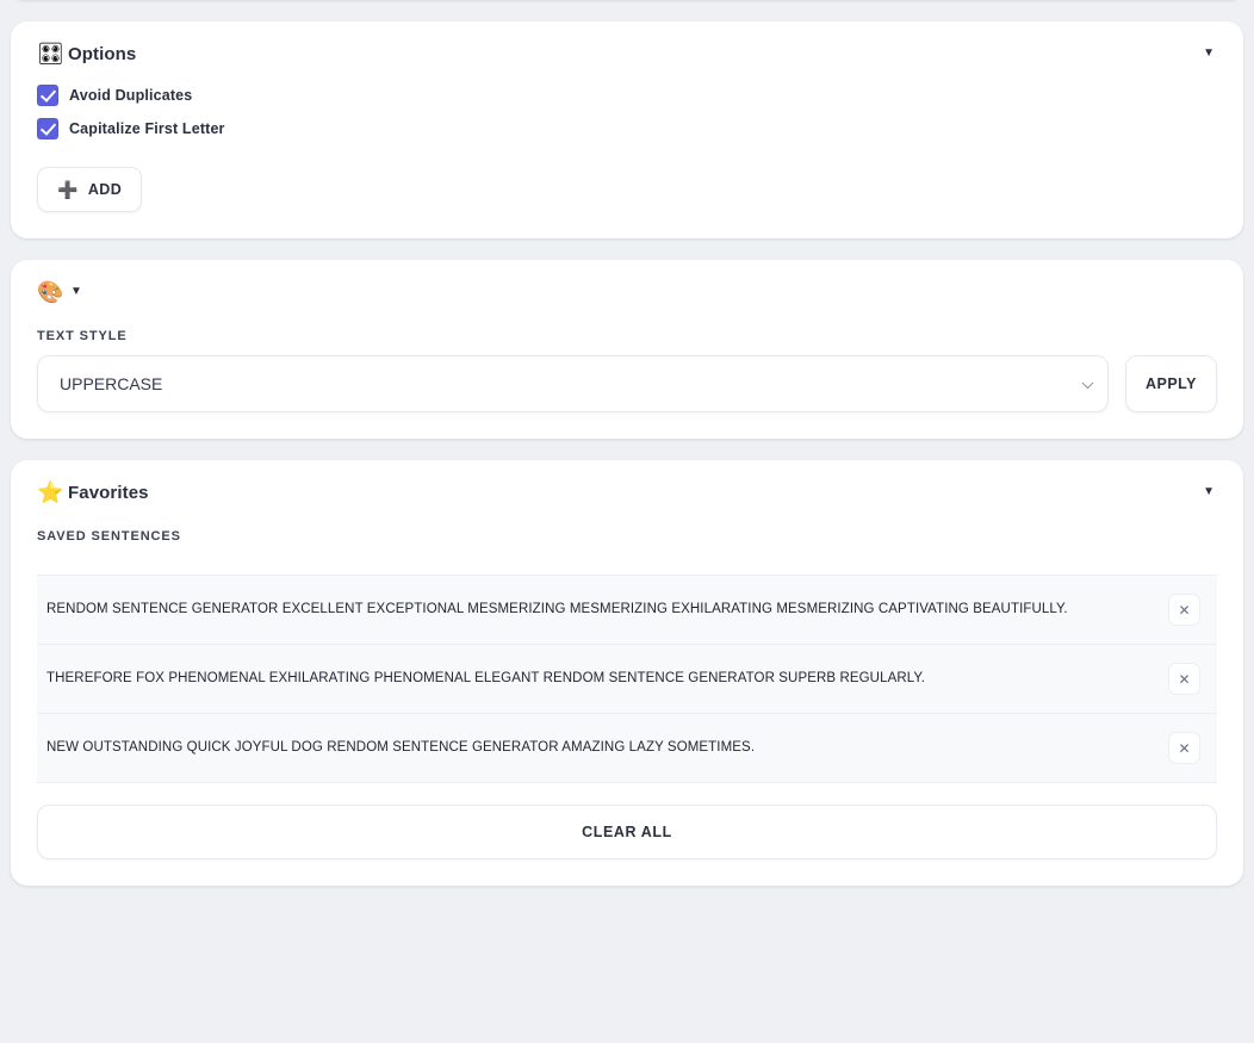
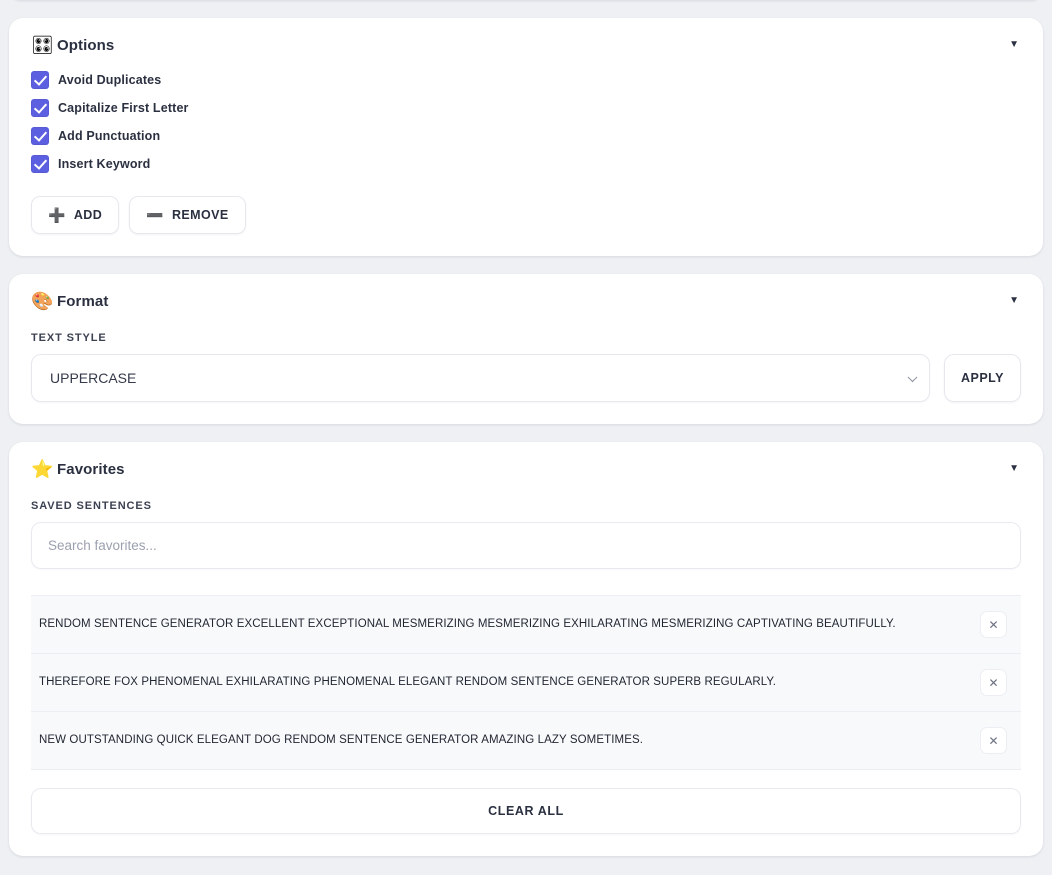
  🎛
  Options
  ▼
  Avoid Duplicates
  Capitalize First Letter
+ Add Punctuation
+ Insert Keyword
  ➕
  ADD
+ ➖
+ REMOVE
  🎨
+ Format
  ▼
  TEXT STYLE
  UPPERCASE
  APPLY
  ⭐
  Favorites
  ▼
  SAVED SENTENCES
+ Search favorites...
  RENDOM SENTENCE GENERATOR EXCELLENT EXCEPTIONAL MESMERIZING MESMERIZING EXHILARATING MESMERIZING CAPTIVATING BEAUTIFULLY.
  ✕
  THEREFORE FOX PHENOMENAL EXHILARATING PHENOMENAL ELEGANT RENDOM SENTENCE GENERATOR SUPERB REGULARLY.
  ✕
- NEW OUTSTANDING QUICK JOYFUL DOG RENDOM SENTENCE GENERATOR AMAZING LAZY SOMETIMES.
+ NEW OUTSTANDING QUICK ELEGANT DOG RENDOM SENTENCE GENERATOR AMAZING LAZY SOMETIMES.
  ✕
  CLEAR ALL
